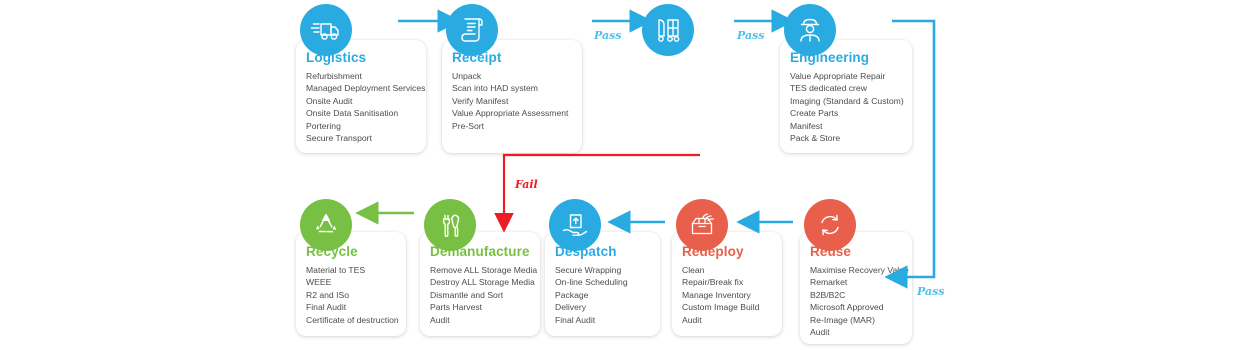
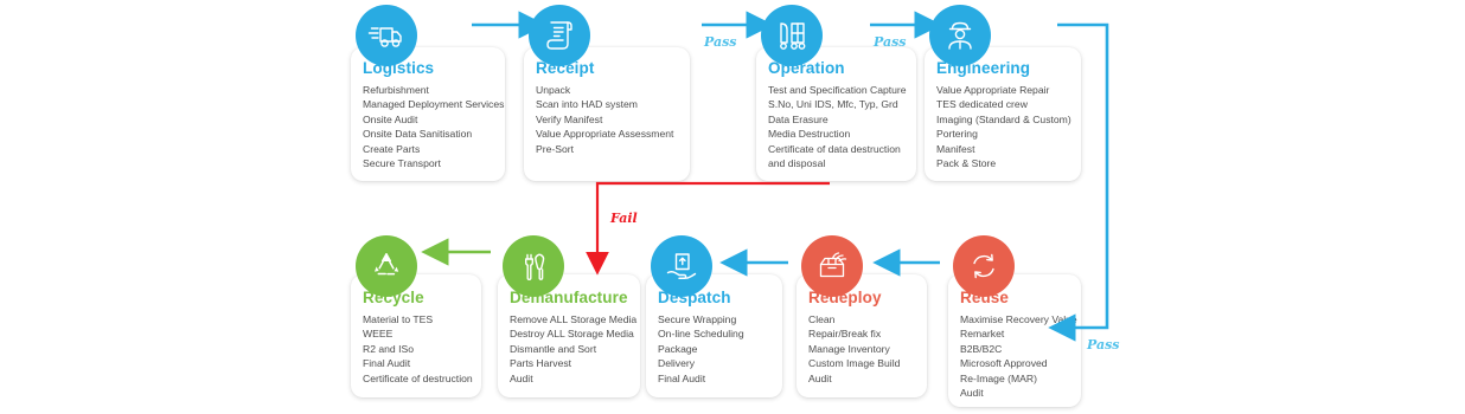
  Pass
  Pass
  Pass
  Fail
  Logistics
  Refurbishment
  Managed Deployment Servic
  Onsite Audit
  Onsite Data Sanitisation
- Portering
+ Create Parts
  Secure Transport
  Receipt
  Unpack
  Scan into HAD system
  Verify Manifest
  Value Appropriate Assessment
  Pre-Sort
+ Operation
+ Test and Specification Capture
+ S.No, Uni IDS, Mfc, Typ, Grd
+ Data Erasure
+ Media Destruction
+ Certificate of data destruction
+ and disposal
  Engineering
  Value Appropriate Repair
  TES dedicated crew
  Imaging (Standard & Custom
- Create Parts
+ Portering
  Manifest
  Pack & Store
  Recycle
  Material to TES
  WEEE
  R2 and ISo
  Final Audit
  Certificate of destructio
  Demanufacture
  Remove ALL Storage Med
  Destroy ALL Storage Medi
  Dismantle and Sort
  Parts Harvest
  Audit
  Despatch
  Secure Wrapping
  On-line Scheduling
  Package
  Delivery
  Final Audit
  Redeploy
  Clean
  Repair/Break fix
  Manage Inventory
  Custom Image Build
  Audit
  Reuse
  Maximise Recovery Valu
  Remarket
  B2B/B2C
  Microsoft Approved
  Re-Image (MAR)
  Audit
